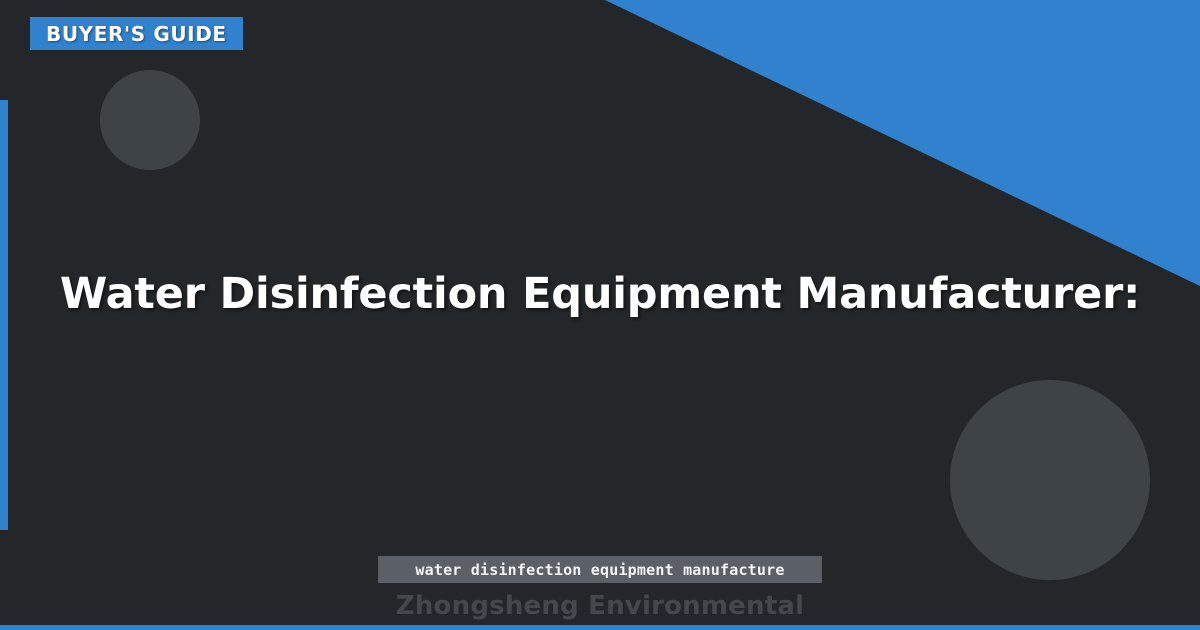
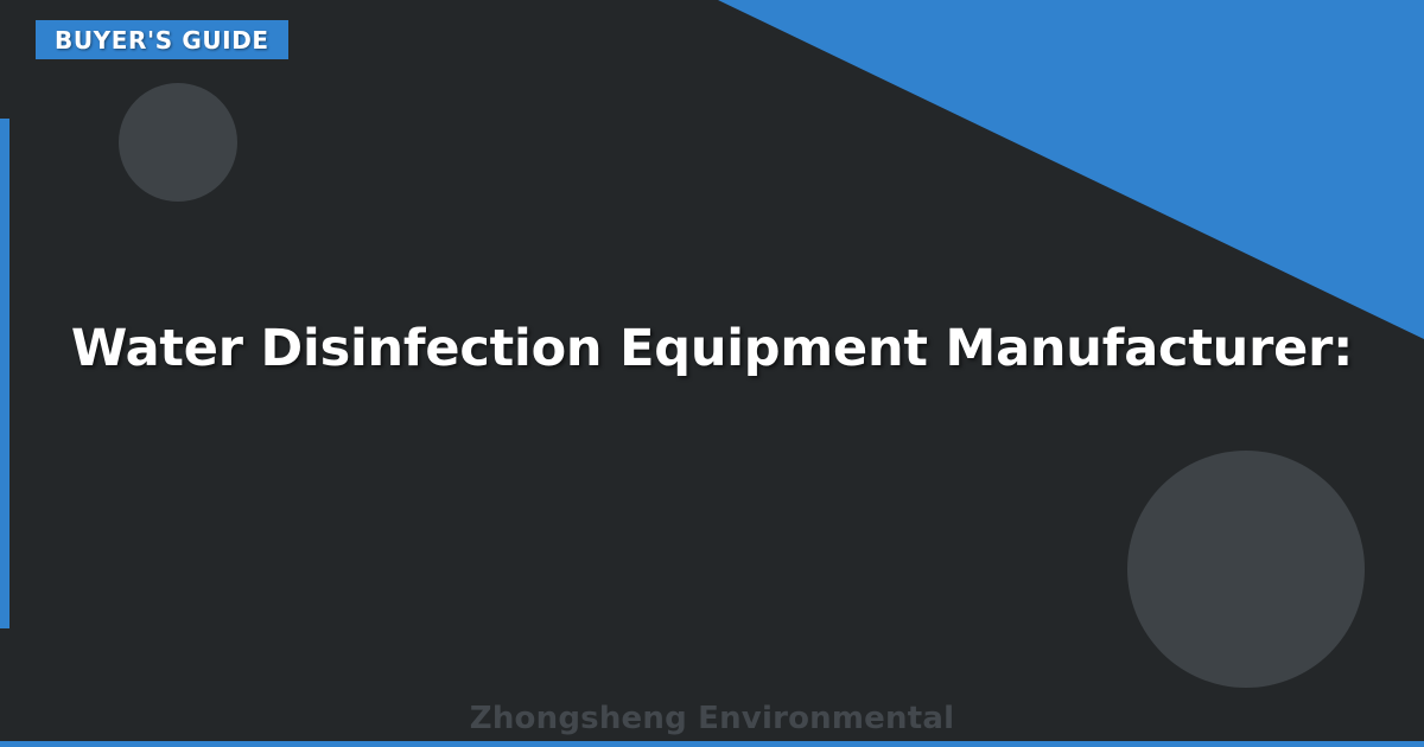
  BUYER'S GUIDE
  Water Disinfection Equipment Manufacturer:
- water disinfection equipment manufacture
  Zhongsheng Environmental
